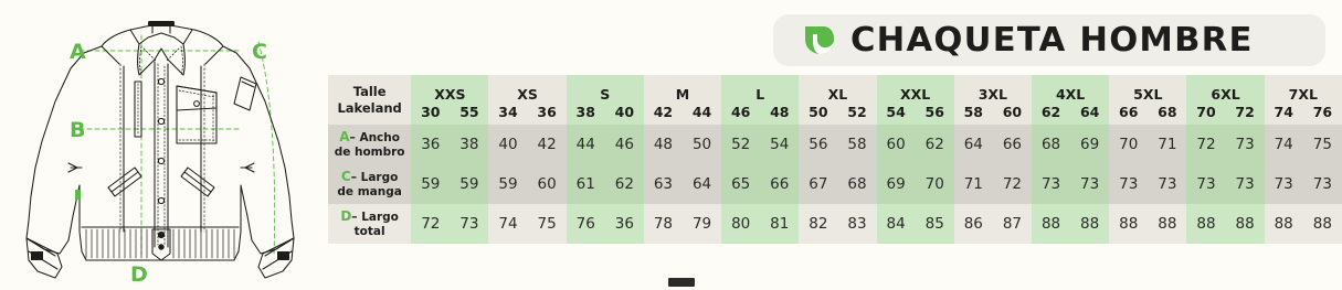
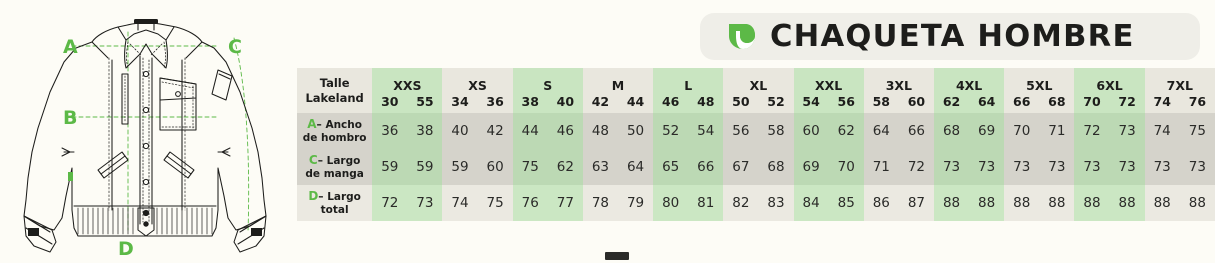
  A
  B
  C
  D
  CHAQUETA HOMBRE
  Talle Lakeland	XXS30 55	XS34 36	S38 40	M42 44	L46 48	XL50 52	XXL54 56	3XL58 60	4XL62 64	5XL66 68	6XL70 72	7XL74 76
  A– Anchode hombro	36	38	40	42	44	46	48	50	52	54	56	58	60	62	64	66	68	69	70	71	72	73	74	75
- C– Largode manga	59	59	59	60	61	62	63	64	65	66	67	68	69	70	71	72	73	73	73	73	73	73	73	73
+ C– Largode manga	59	59	59	60	75	62	63	64	65	66	67	68	69	70	71	72	73	73	73	73	73	73	73	73
- D– Largototal	72	73	74	75	76	36	78	79	80	81	82	83	84	85	86	87	88	88	88	88	88	88	88	88
+ D– Largototal	72	73	74	75	76	77	78	79	80	81	82	83	84	85	86	87	88	88	88	88	88	88	88	88
